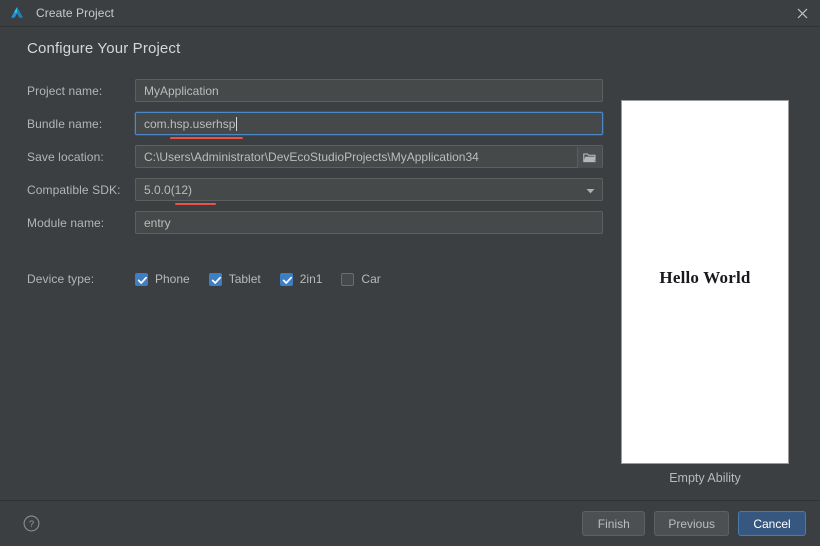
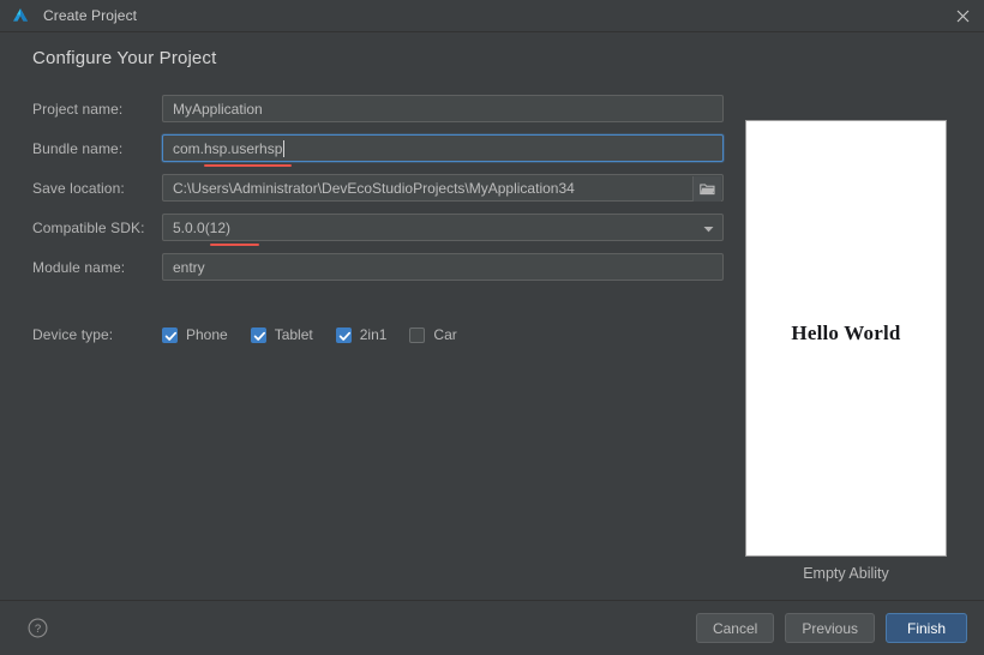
  Create Project
  Configure Your Project
  Project name:
  MyApplication
  Bundle name:
  com.hsp.userhsp
  Save location:
  C:\Users\Administrator\DevEcoStudioProjects\MyApplication34
  Compatible SDK:
  5.0.0(12)
  Module name:
  entry
  Device type:
  Phone
  Tablet
  2in1
  Car
  Hello World
  Empty Ability
  ?
- Finish
+ Cancel
  Previous
- Cancel
+ Finish
